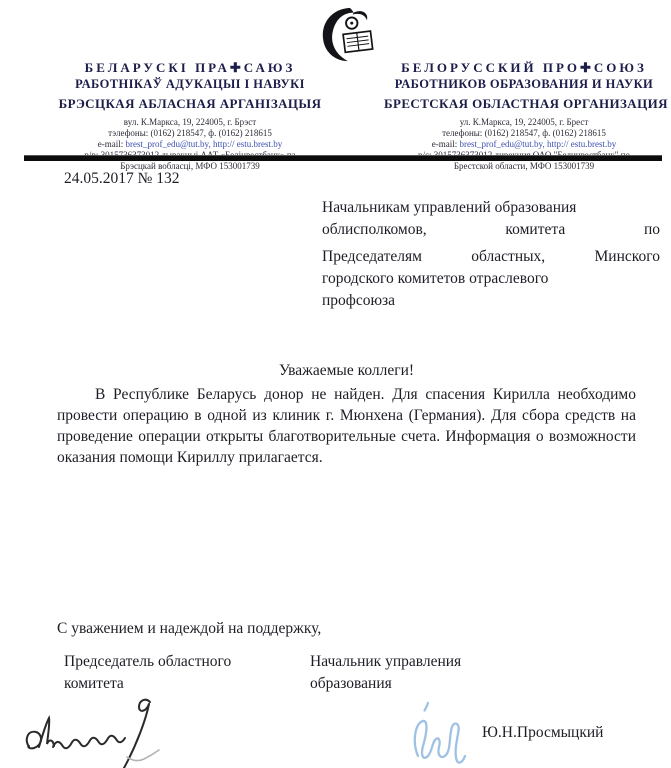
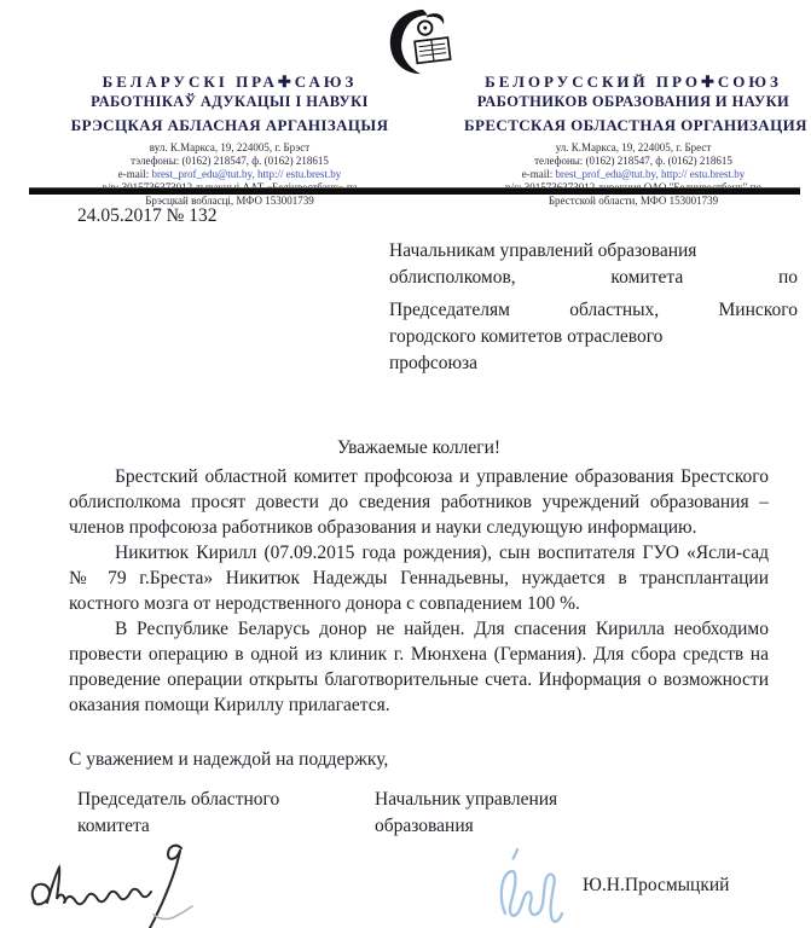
  БЕЛАРУСКІ ПРА✚САЮЗ
  РАБОТНІКАЎ АДУКАЦЫІ І НАВУКІ
  БРЭСЦКАЯ АБЛАСНАЯ АРГАНІЗАЦЫЯ
  вул. К.Маркса, 19, 224005, г. Брэст
  тэлефоны: (0162) 218547, ф. (0162) 218615
  e-mail: brest_prof_edu@tut.by, http:// estu.brest.by
  Брэсцкай вобласці, МФО 153001739
  БЕЛОРУССКИЙ ПРО✚СОЮЗ
  РАБОТНИКОВ ОБРАЗОВАНИЯ И НАУКИ
  БРЕСТСКАЯ ОБЛАСТНАЯ ОРГАНИЗАЦИЯ
  ул. К.Маркса, 19, 224005, г. Брест
  телефоны: (0162) 218547, ф. (0162) 218615
  e-mail: brest_prof_edu@tut.by, http:// estu.brest.by
  Брестской области, МФО 153001739
  24.05.2017 № 132
  Начальникам управлений образования
  облисполкомов, комитета по
  Председателям областных, Минского
  городского комитетов отраслевого
  профсоюза
  Уважаемые коллеги!
+ Брестский областной комитет профсоюза и управление образования Брестского облисполкома просят довести до сведения работников учреждений образования – членов профсоюза работников образования и науки следующую информацию.
+ Никитюк Кирилл (07.09.2015 года рождения), сын воспитателя ГУО «Ясли-сад № 79 г.Бреста» Никитюк Надежды Геннадьевны, нуждается в трансплантации костного мозга от неродственного донора с совпадением 100 %.
  В Республике Беларусь донор не найден. Для спасения Кирилла необходимо провести операцию в одной из клиник г. Мюнхена (Германия). Для сбора средств на проведение операции открыты благотворительные счета. Информация о возможности оказания помощи Кириллу прилагается.
  С уважением и надеждой на поддержку,
  Председатель областного
  комитета
  Начальник управления
  образования
  Ю.Н.Просмыцкий
